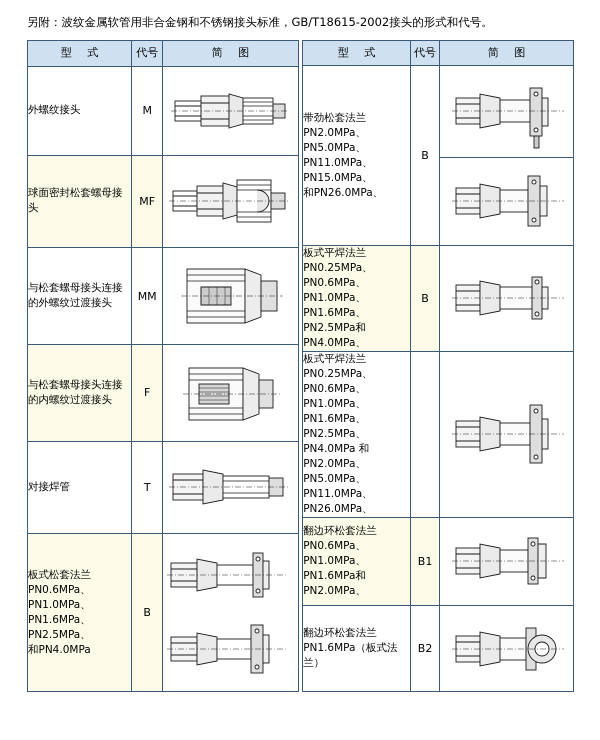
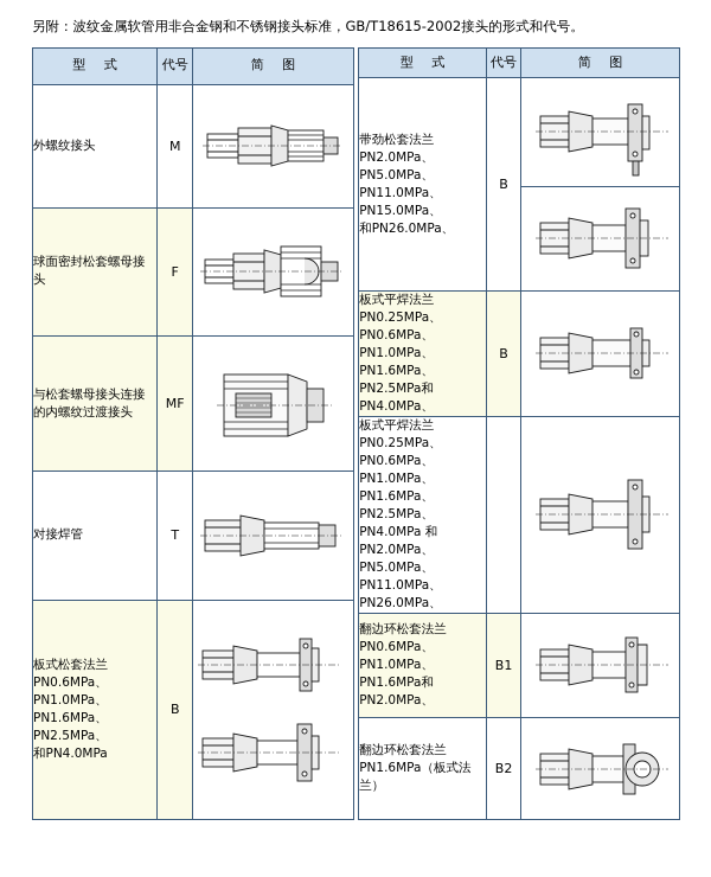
  另附：波纹金属软管用非合金钢和不锈钢接头标准，GB/T18615-2002接头的形式和代号。
  型 式	代号	简 图
  外螺纹接头	M
- 球面密封松套螺母接头	MF
+ 球面密封松套螺母接头	F
- 与松套螺母接头连接的外螺纹过渡接头	MM
- 与松套螺母接头连接的内螺纹过渡接头	F
+ 与松套螺母接头连接的内螺纹过渡接头	MF
  对接焊管	T
  板式松套法兰 PN0.6MPa、PN1.0MPa、 PN1.6MPa、PN2.5MPa、 和PN4.0MPa	B
  型 式	代号	简 图
  带劲松套法兰 PN2.0MPa、PN5.0MPa、 PN11.0MPa、PN15.0MPa、 和PN26.0MPa、	B
  板式平焊法兰 PN0.25MPa、PN0.6MPa、 PN1.0MPa、PN1.6MPa、 PN2.5MPa和PN4.0MPa、	B
  板式平焊法兰 PN0.25MPa、PN0.6MPa、 PN1.0MPa、PN1.6MPa、 PN2.5MPa、PN4.0MPa 和 PN2.0MPa、PN5.0MPa、 PN11.0MPa、PN26.0MPa、
  翻边环松套法兰 PN0.6MPa、PN1.0MPa、 PN1.6MPa和PN2.0MPa、	B1
  翻边环松套法兰 PN1.6MPa（板式法兰）	B2
